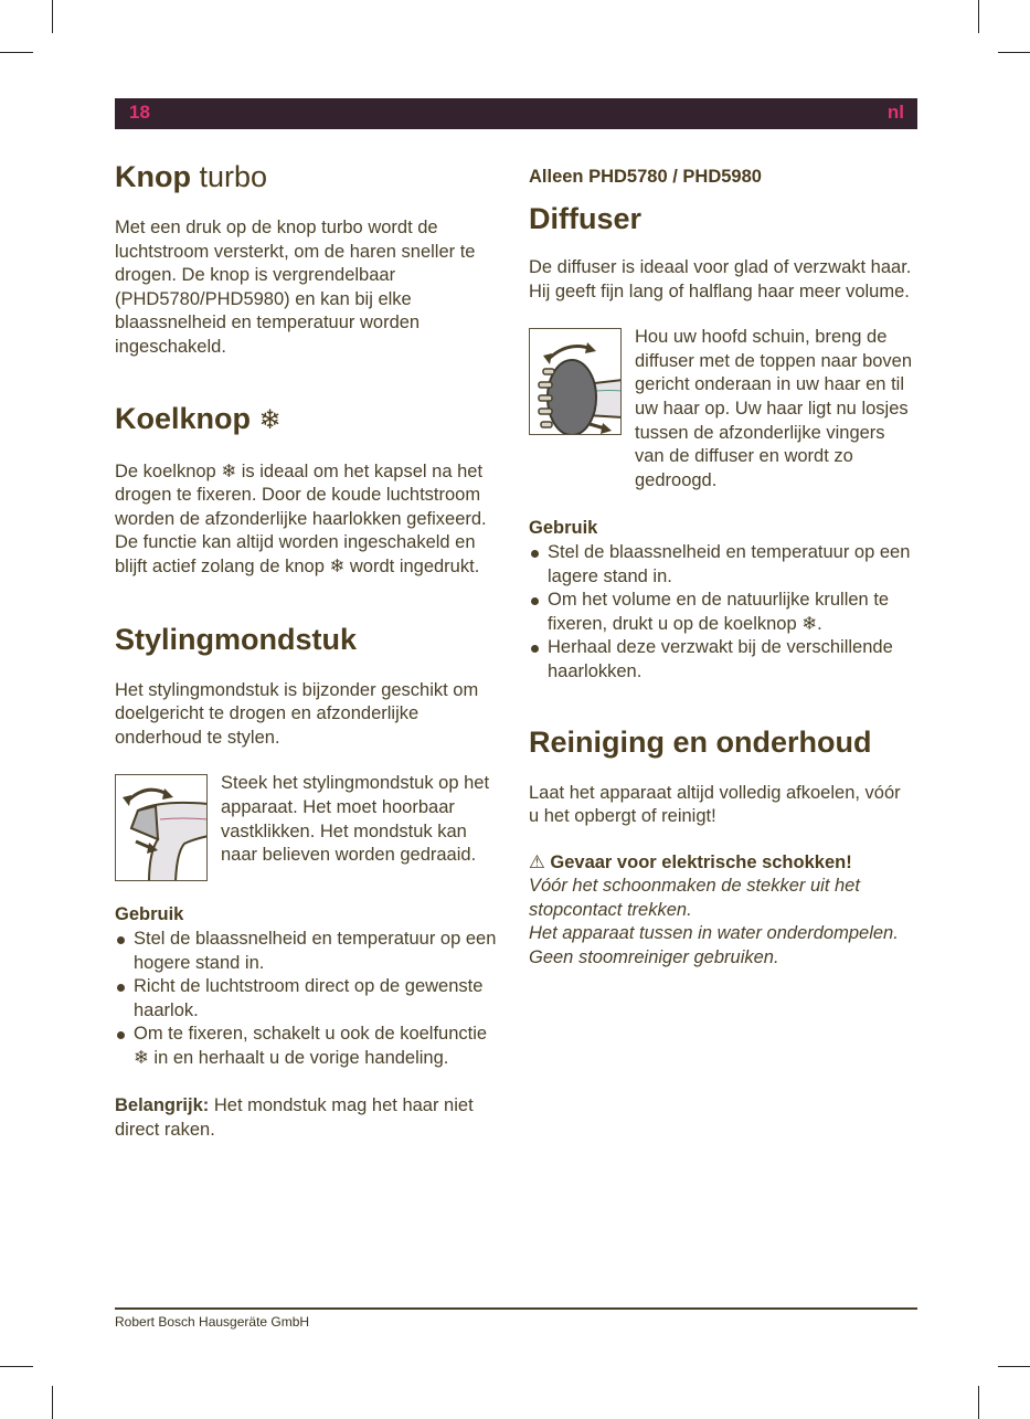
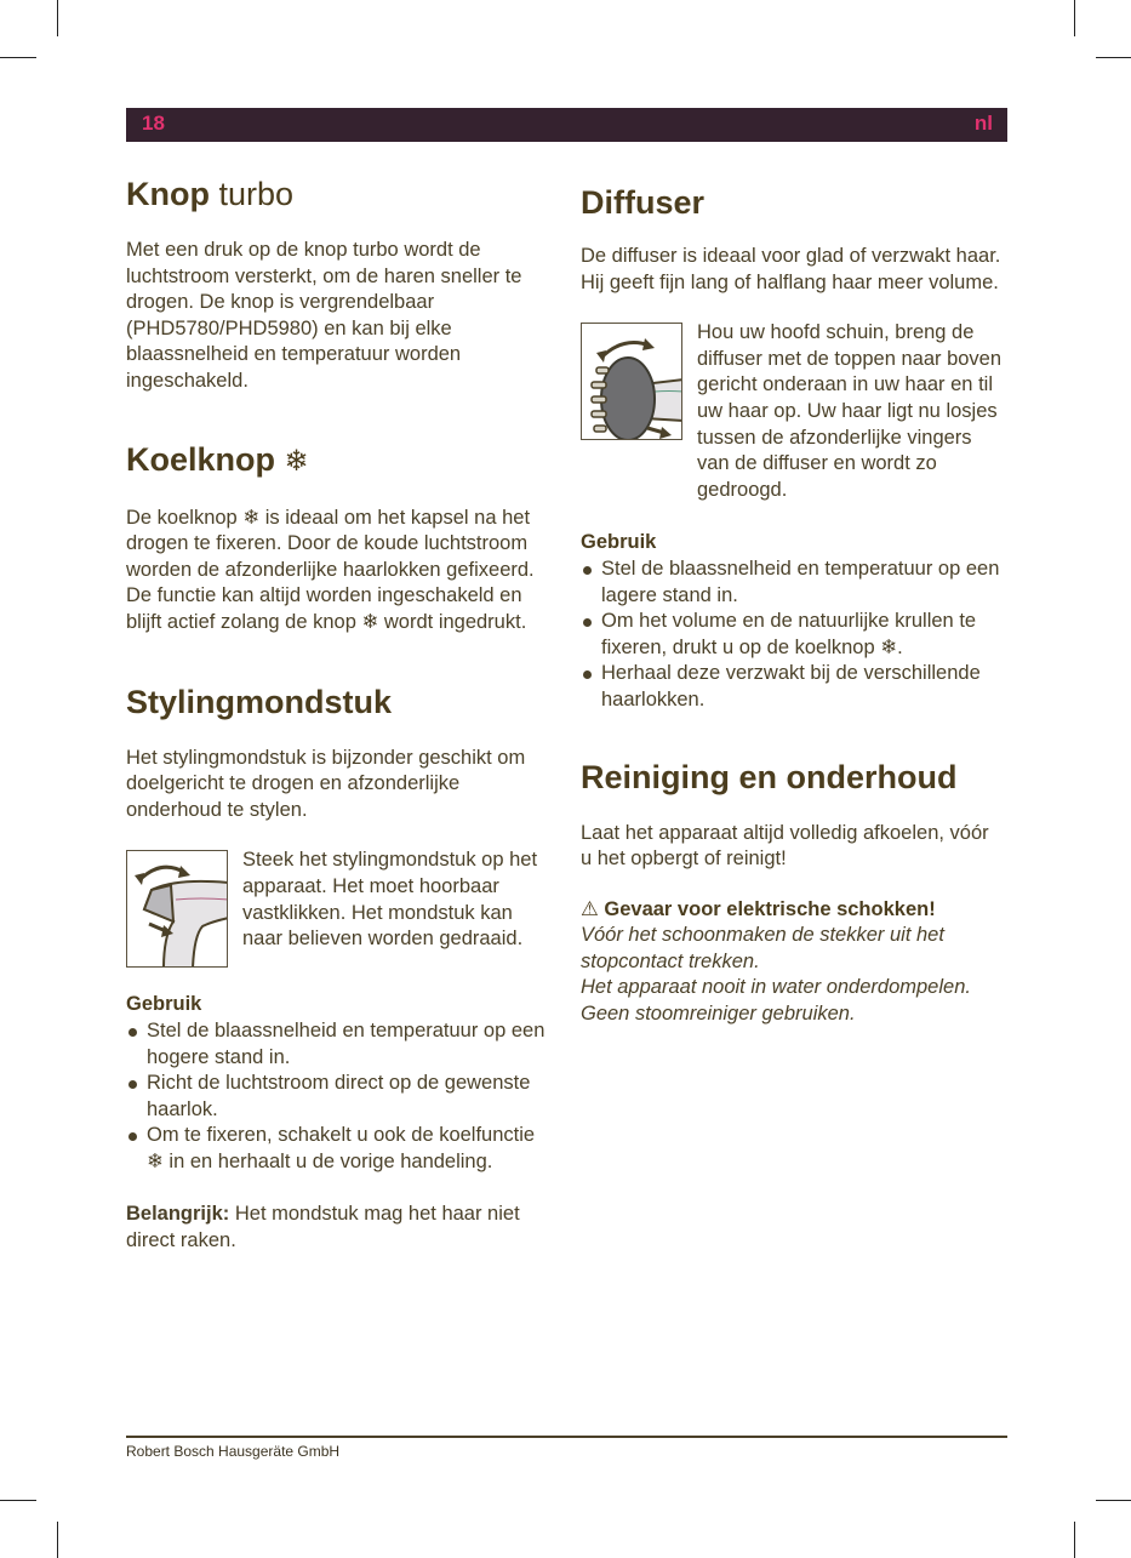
  18
  nl
  Knop turbo
  Met een druk op de knop turbo wordt de luchtstroom versterkt, om de haren sneller te drogen. De knop is vergrendelbaar (PHD5780/PHD5980) en kan bij elke blaassnelheid en temperatuur worden ingeschakeld.
  Koelknop ❄
  De koelknop ❄ is ideaal om het kapsel na het drogen te fixeren. Door de koude luchtstroom worden de afzonderlijke haarlokken gefixeerd.
  De functie kan altijd worden ingeschakeld en blijft actief zolang de knop ❄ wordt ingedrukt.
  Stylingmondstuk
  Het stylingmondstuk is bijzonder geschikt om doelgericht te drogen en afzonderlijke onderhoud te stylen.
  Steek het stylingmondstuk op het apparaat. Het moet hoorbaar vastklikken. Het mondstuk kan naar believen worden gedraaid.
  Gebruik
  Stel de blaassnelheid en temperatuur op een hogere stand in.
  Richt de luchtstroom direct op de gewenste haarlok.
  Om te fixeren, schakelt u ook de koelfunctie ❄ in en herhaalt u de vorige handeling.
  Belangrijk: Het mondstuk mag het haar niet direct raken.
- Alleen PHD5780 / PHD5980
  Diffuser
  De diffuser is ideaal voor glad of verzwakt haar. Hij geeft fijn lang of halflang haar meer volume.
  Hou uw hoofd schuin, breng de diffuser met de toppen naar boven gericht onderaan in uw haar en til uw haar op. Uw haar ligt nu losjes tussen de afzonderlijke vingers van de diffuser en wordt zo gedroogd.
  Gebruik
  Stel de blaassnelheid en temperatuur op een lagere stand in.
  Om het volume en de natuurlijke krullen te fixeren, drukt u op de koelknop ❄.
  Herhaal deze verzwakt bij de verschillende haarlokken.
  Reiniging en onderhoud
  Laat het apparaat altijd volledig afkoelen, vóór u het opbergt of reinigt!
  ⚠ Gevaar voor elektrische schokken!
  Vóór het schoonmaken de stekker uit het stopcontact trekken.
- Het apparaat tussen in water onderdompelen.
+ Het apparaat nooit in water onderdompelen.
  Geen stoomreiniger gebruiken.
  Robert Bosch Hausgeräte GmbH
